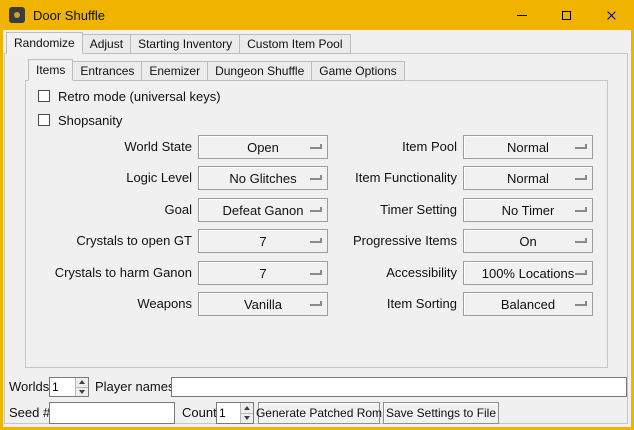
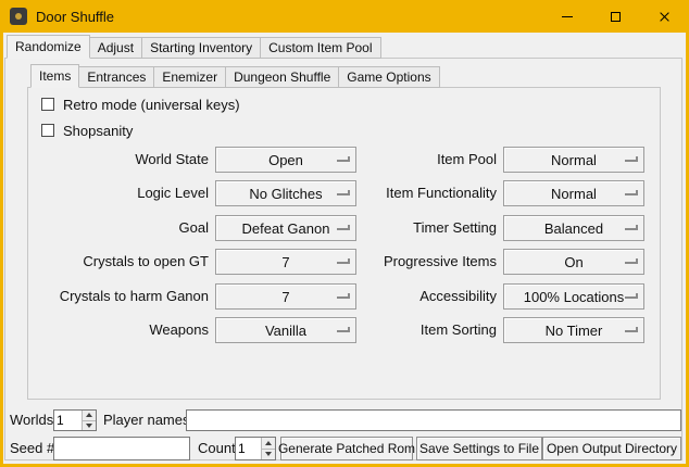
  Door Shuffle
  Randomize
  Adjust
  Starting Inventory
  Custom Item Pool
  Items
  Entrances
  Enemizer
  Dungeon Shuffle
  Game Options
  Retro mode (universal keys)
  Shopsanity
  World State
  Open
  Item Pool
  Normal
  Logic Level
  No Glitches
  Item Functionality
  Normal
  Goal
  Defeat Ganon
  Timer Setting
- No Timer
+ Balanced
  Crystals to open GT
  7
  Progressive Items
  On
  Crystals to harm Ganon
  7
  Accessibility
  100% Locations
  Weapons
  Vanilla
  Item Sorting
- Balanced
+ No Timer
  Worlds
  1
  Player name
  Seed #
  Count
  1
  Generate Patched Rom
  Save Settings to File
+ Open Output Directory
